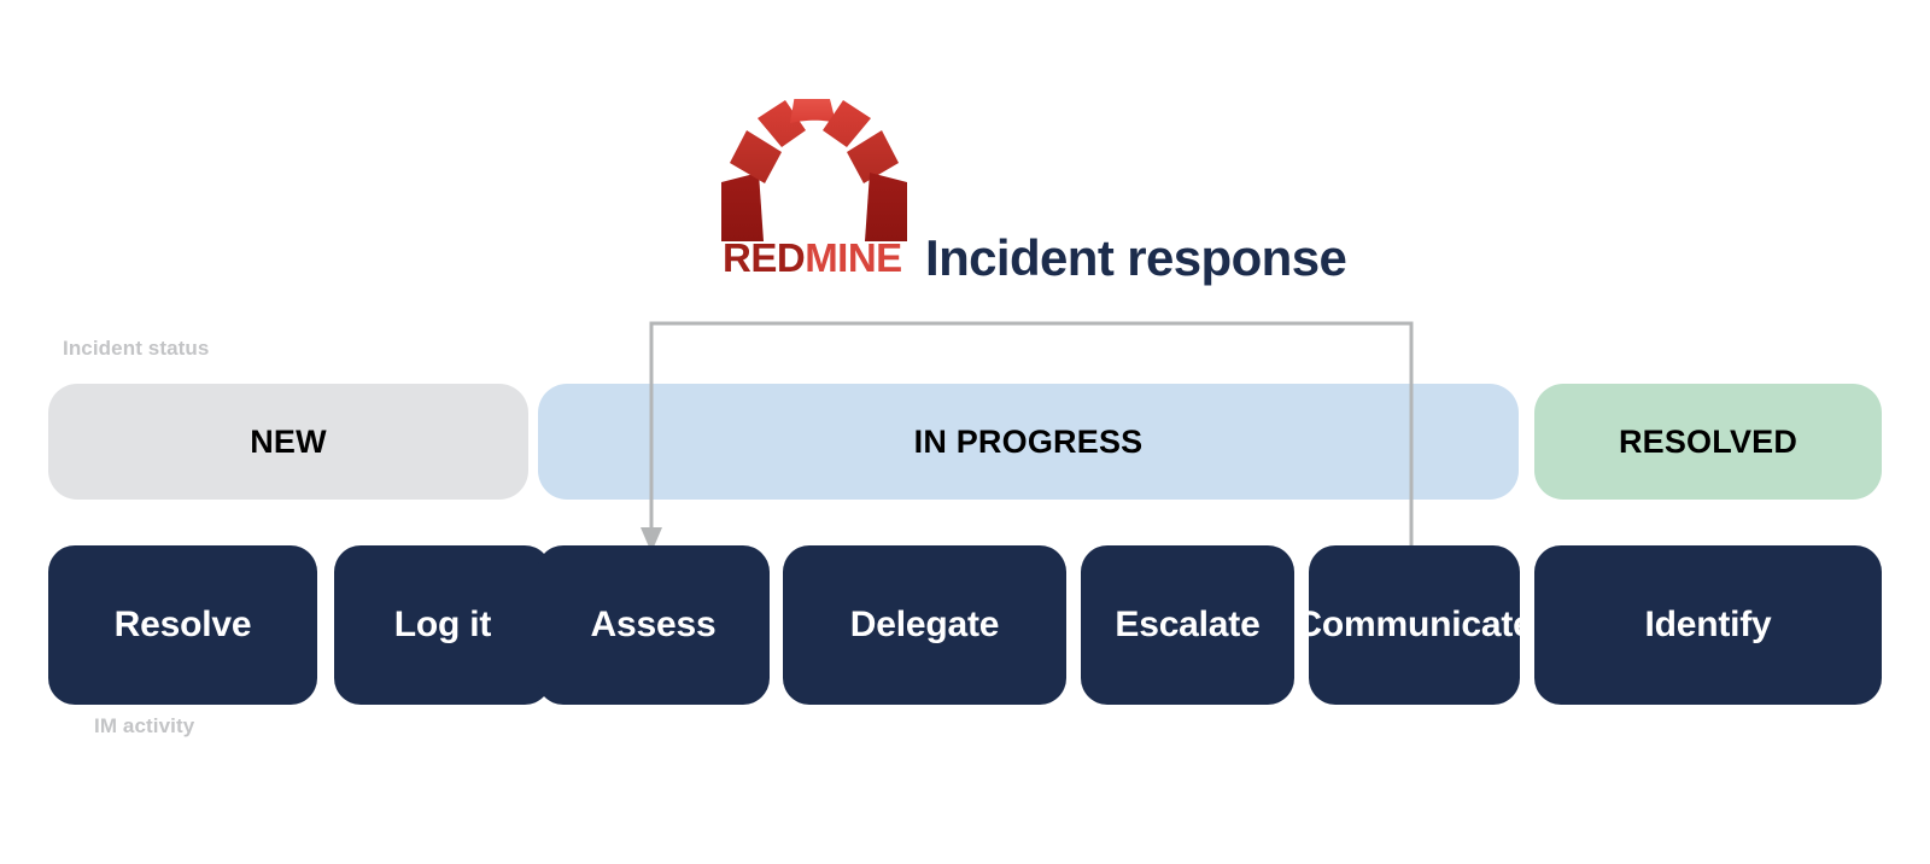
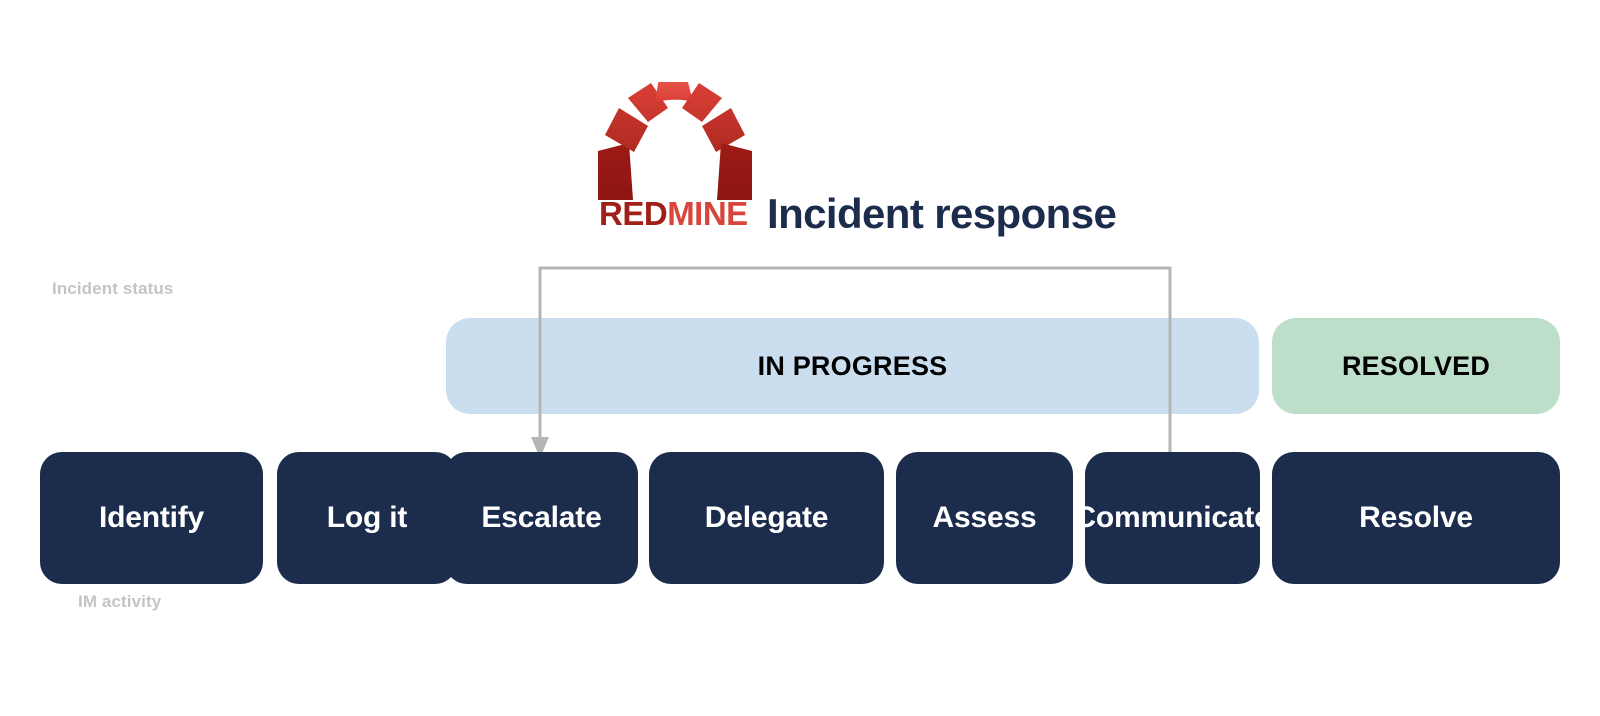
  REDMINE
  Incident response
  Incident status
  IM activity
- NEW
  IN PROGRESS
  RESOLVED
- Resolve
+ Identify
  Log it
- Assess
+ Escalate
  Delegate
- Escalate
+ Assess
  Communicate
- Identify
+ Resolve
